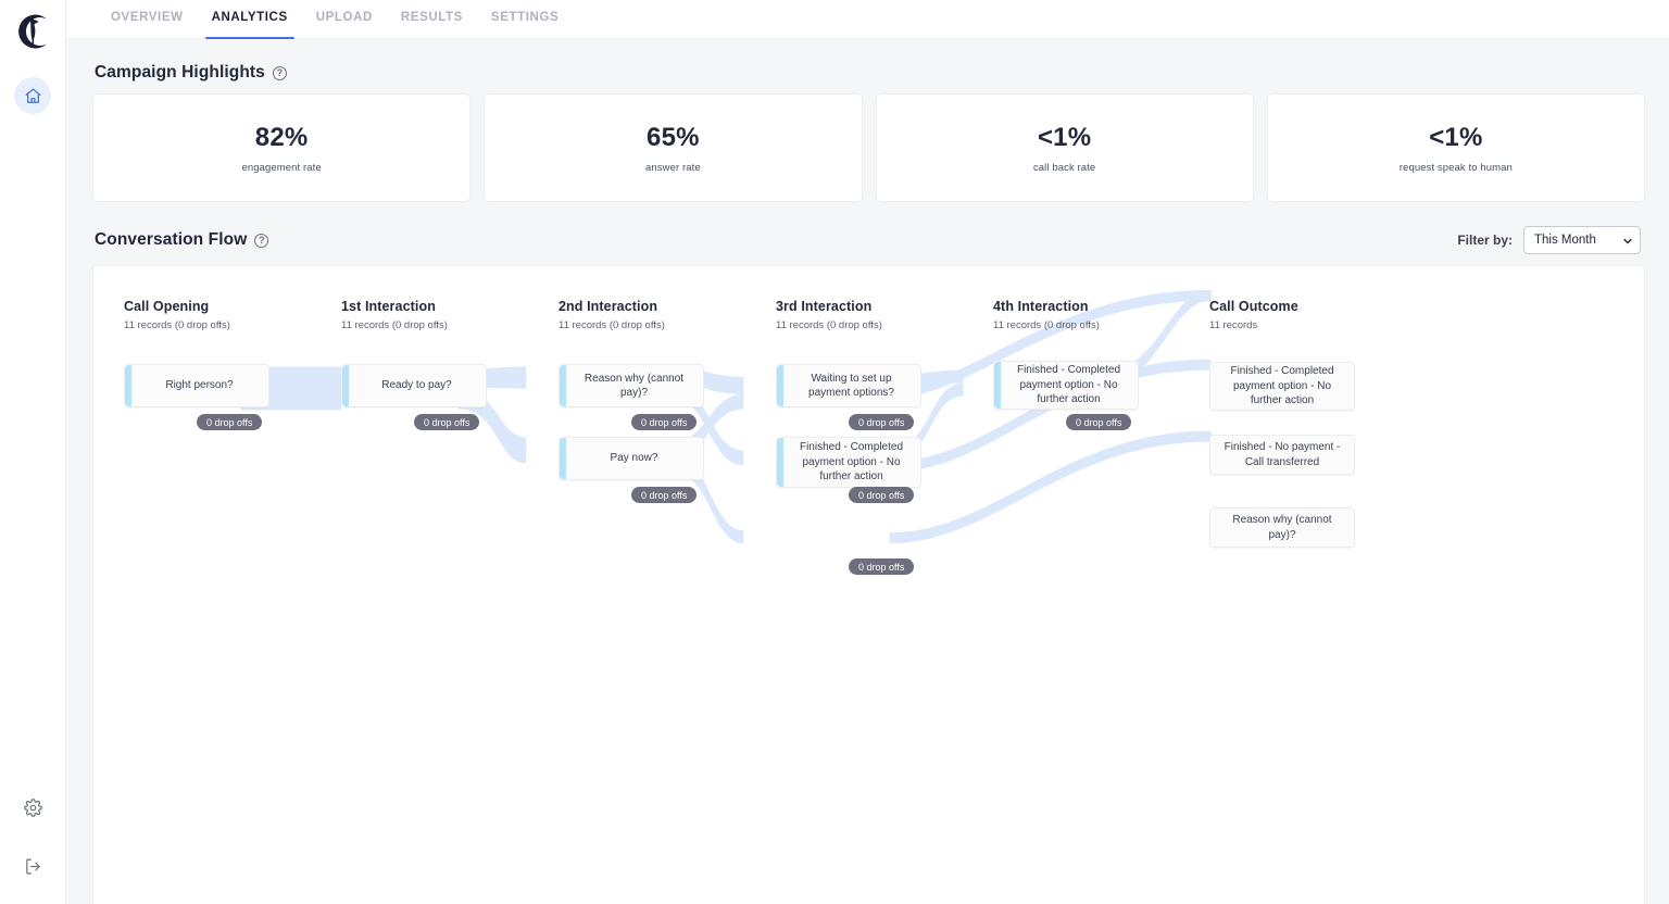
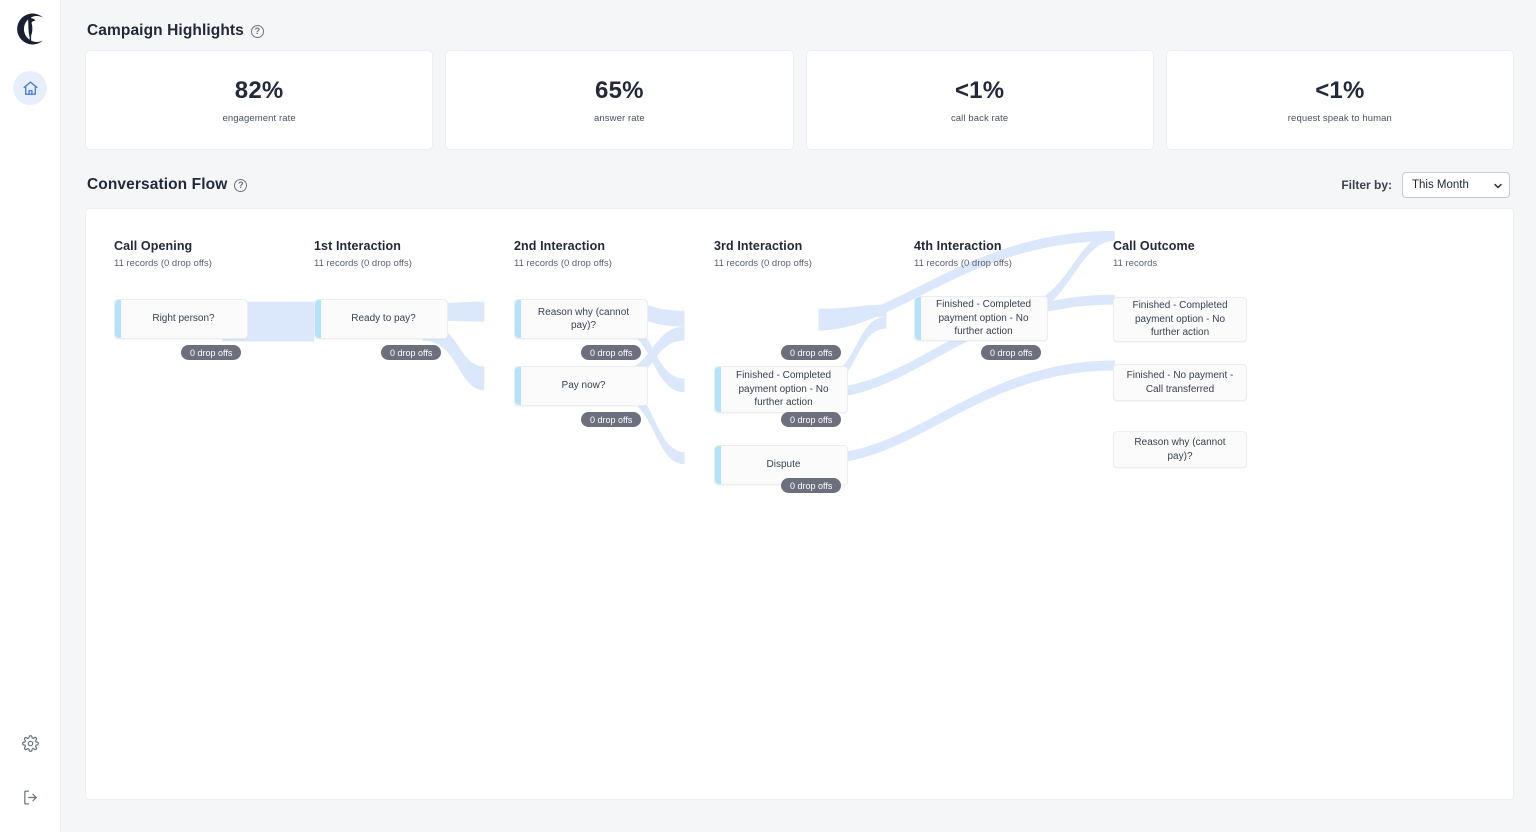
- OVERVIEW
- ANALYTICS
- UPLOAD
- RESULTS
- SETTINGS
  Campaign Highlights
  ?
  82%
  engagement rate
  65%
  answer rate
  <1%
  call back rate
  <1%
  request speak to human
  Conversation Flow
  ?
  Filter by:
  This Month
  Call Opening
  11 records (0 drop offs)
  1st Interaction
  11 records (0 drop offs)
  2nd Interaction
  11 records (0 drop offs)
  3rd Interaction
  11 records (0 drop offs)
  4th Interaction
  11 records (0 drop offs)
  Call Outcome
  11 records
  Right person?
  0 drop offs
  Ready to pay?
  0 drop offs
  Reason why (cannot pay)?
  0 drop offs
  Pay now?
  0 drop offs
- Waiting to set up payment options?
  0 drop offs
  Finished - Completed payment option - No further action
  0 drop offs
+ Dispute
  0 drop offs
  Finished - Completed payment option - No further action
  0 drop offs
  Finished - Completed payment option - No further action
  Finished - No payment - Call transferred
  Reason why (cannot pay)?
